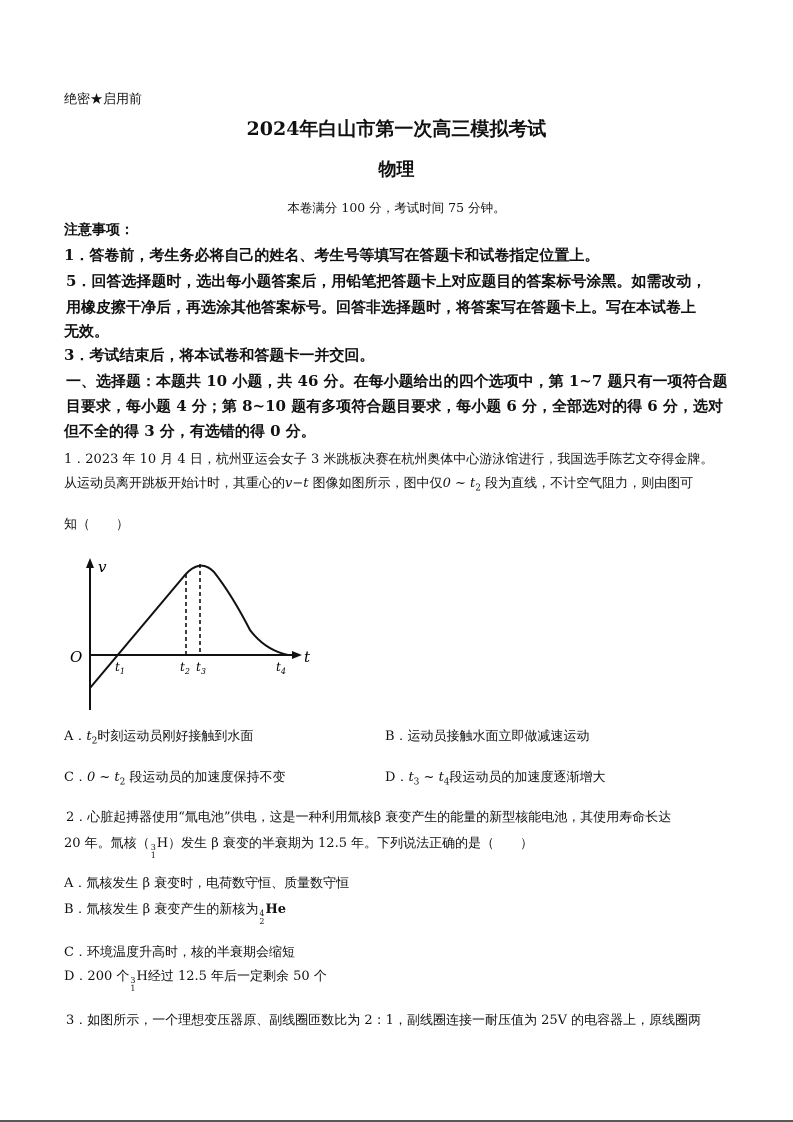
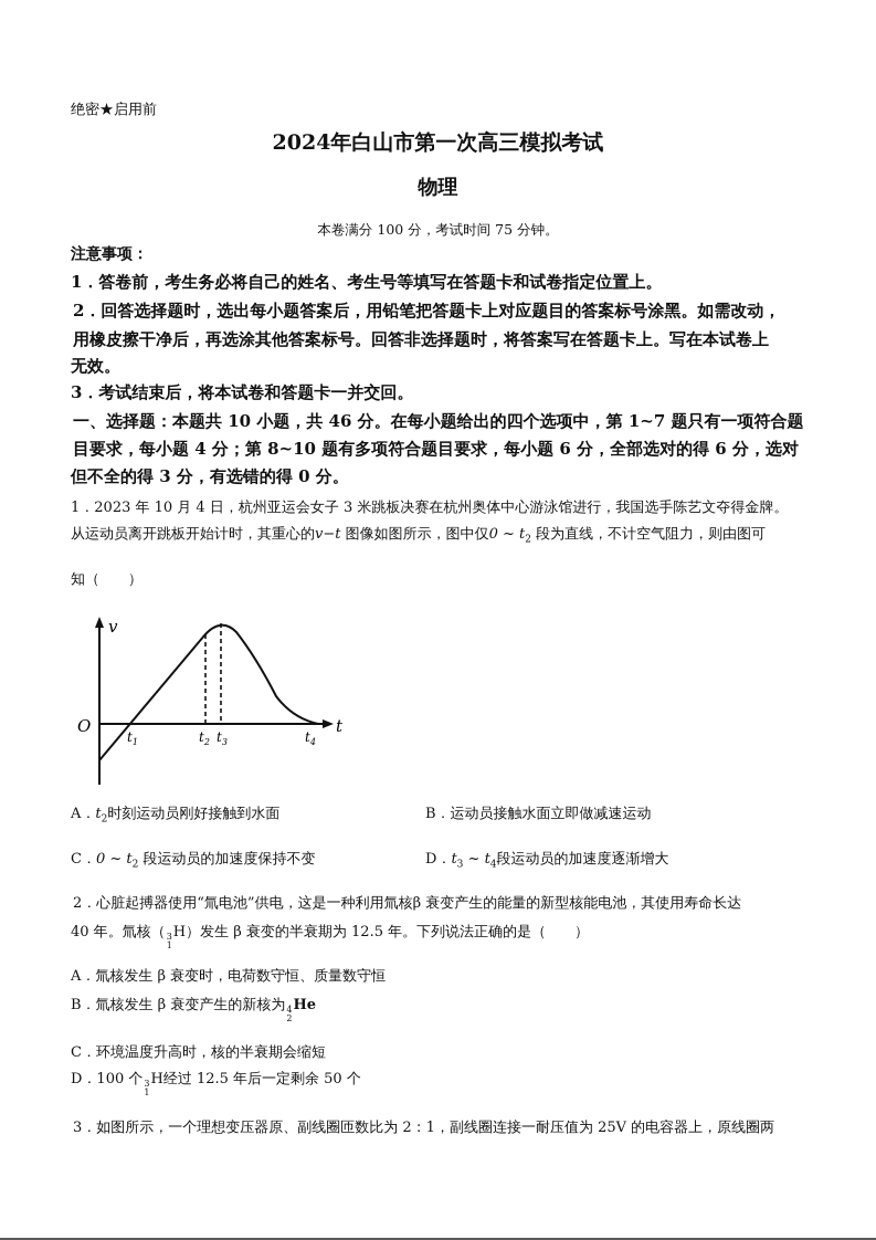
  绝密★启用前
  2024年白山市第一次高三模拟考试
  物理
  本卷满分 100 分，考试时间 75 分钟。
  注意事项：
  1．答卷前，考生务必将自己的姓名、考生号等填写在答题卡和试卷指定位置上。
- 5．回答选择题时，选出每小题答案后，用铅笔把答题卡上对应题目的答案标号涂黑。如需改动，
+ 2．回答选择题时，选出每小题答案后，用铅笔把答题卡上对应题目的答案标号涂黑。如需改动，
  用橡皮擦干净后，再选涂其他答案标号。回答非选择题时，将答案写在答题卡上。写在本试卷上
  无效。
  3．考试结束后，将本试卷和答题卡一并交回。
  一、选择题：本题共 10 小题，共 46 分。在每小题给出的四个选项中，第 1~7 题只有一项符合题
  目要求，每小题 4 分；第 8~10 题有多项符合题目要求，每小题 6 分，全部选对的得 6 分，选对
  但不全的得 3 分，有选错的得 0 分。
  1．2023 年 10 月 4 日，杭州亚运会女子 3 米跳板决赛在杭州奥体中心游泳馆进行，我国选手陈艺文夺得金牌。
  从运动员离开跳板开始计时，其重心的v−t 图像如图所示，图中仅0 ~ t2 段为直线，不计空气阻力，则由图可
  知（ ）
  v
  t
  O
  t1
  t2
  t3
  t4
  A．t2时刻运动员刚好接触到水面
  B．运动员接触水面立即做减速运动
  C．0 ~ t2 段运动员的加速度保持不变
  D．t3 ~ t4段运动员的加速度逐渐增大
  2．心脏起搏器使用“氚电池”供电，这是一种利用氚核β 衰变产生的能量的新型核能电池，其使用寿命长达
- 20 年。氚核（
+ 40 年。氚核（
  3
  1
  H）发生 β 衰变的半衰期为 12.5 年。下列说法正确的是（ ）
  A．氚核发生 β 衰变时，电荷数守恒、质量数守恒
  B．氚核发生 β 衰变产生的新核为
  4
  2
  He
  C．环境温度升高时，核的半衰期会缩短
- D．200 个
+ D．100 个
  3
  1
  H经过 12.5 年后一定剩余 50 个
  3．如图所示，一个理想变压器原、副线圈匝数比为 2：1，副线圈连接一耐压值为 25V 的电容器上，原线圈两
